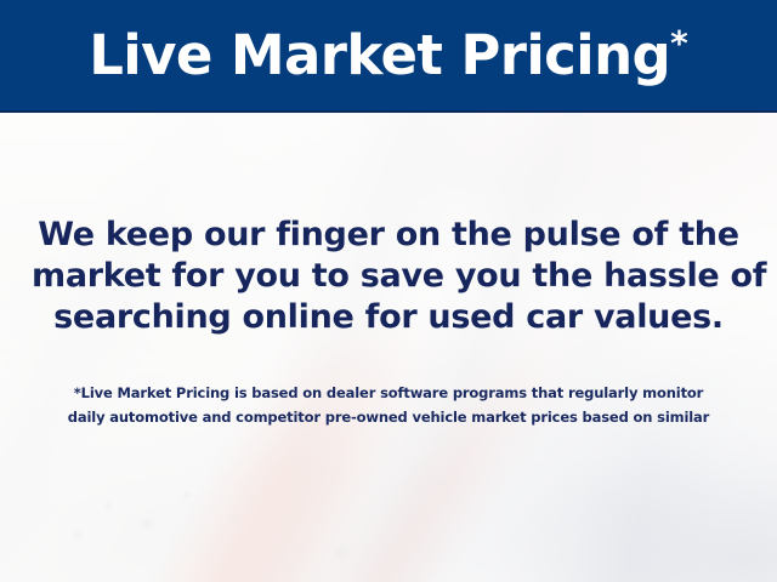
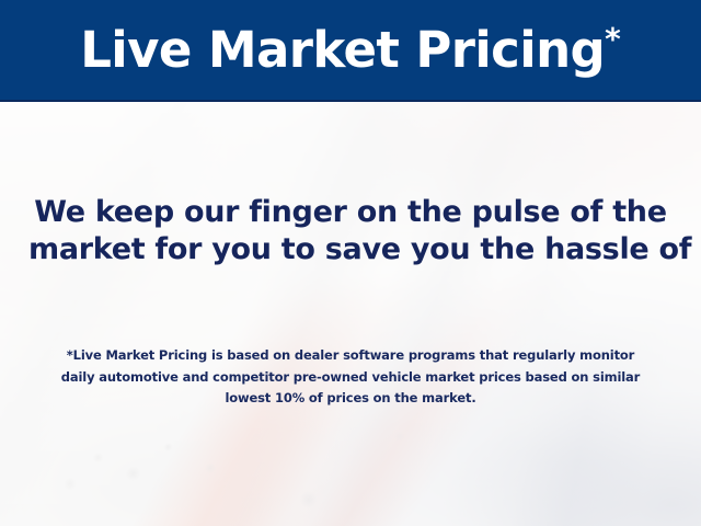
  Live Market Pricing*
  We keep our finger on the pulse of the
  market for you to save you the hassle of
- searching online for used car values.
  *Live Market Pricing is based on dealer software programs that regularly monitor
  daily automotive and competitor pre-owned vehicle market prices based on similar
+ lowest 10% of prices on the market.
